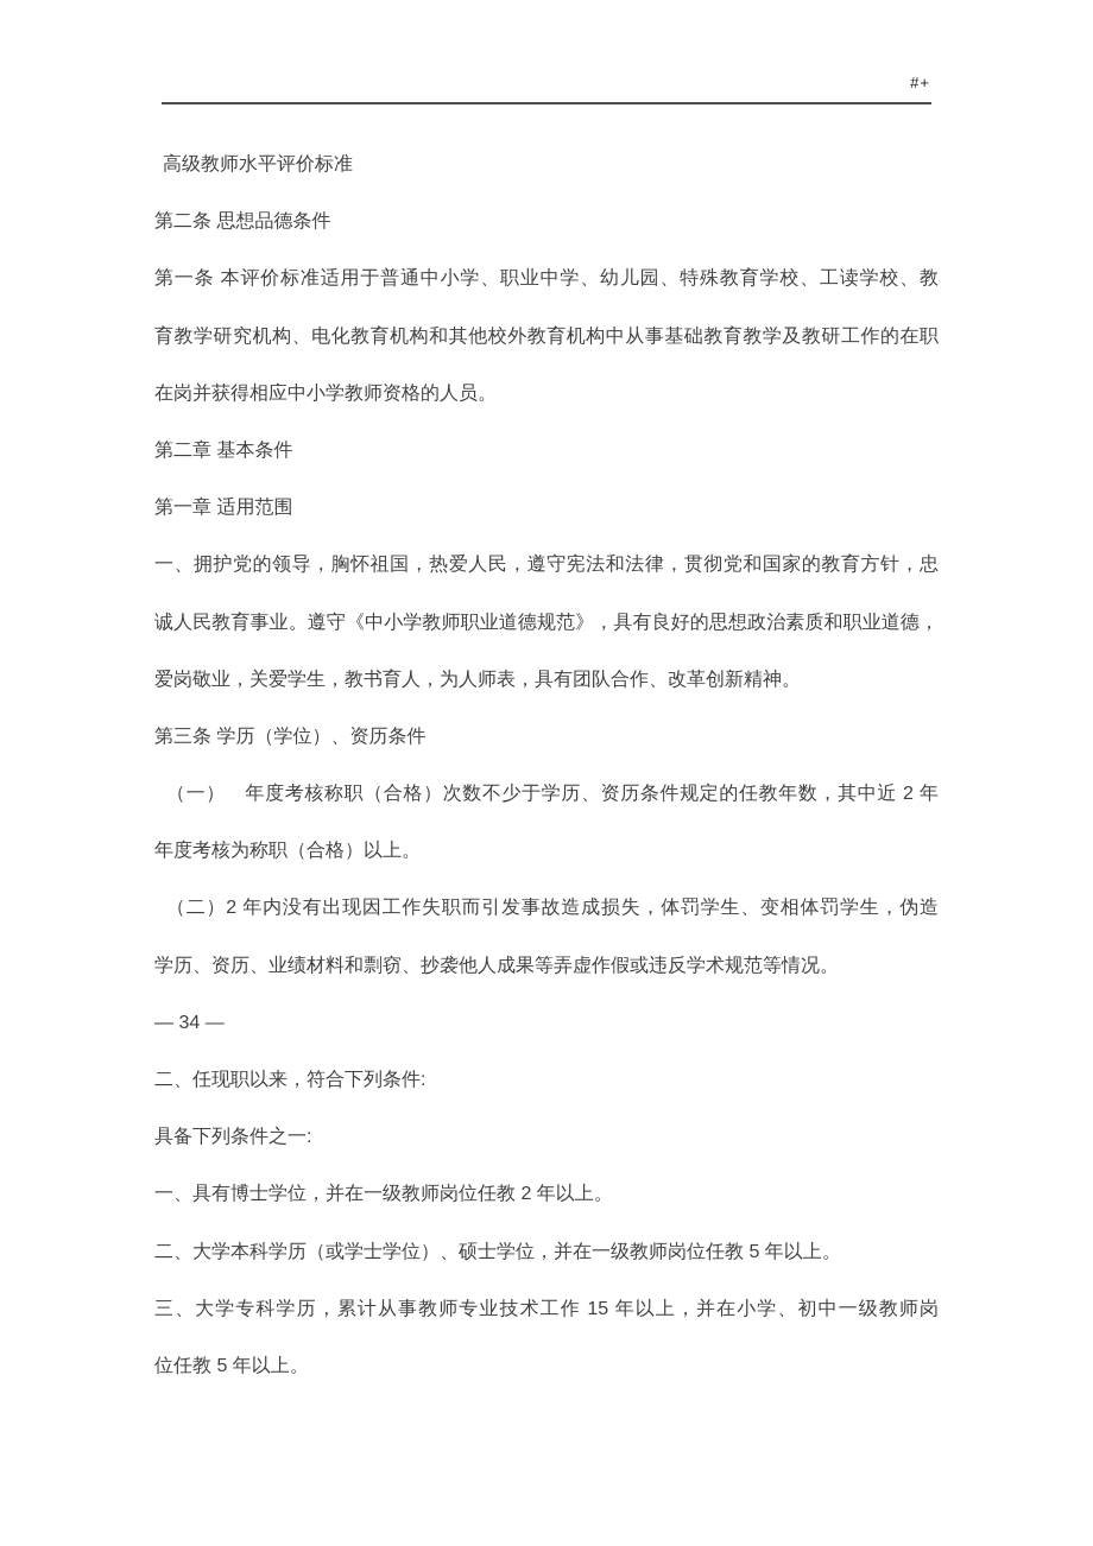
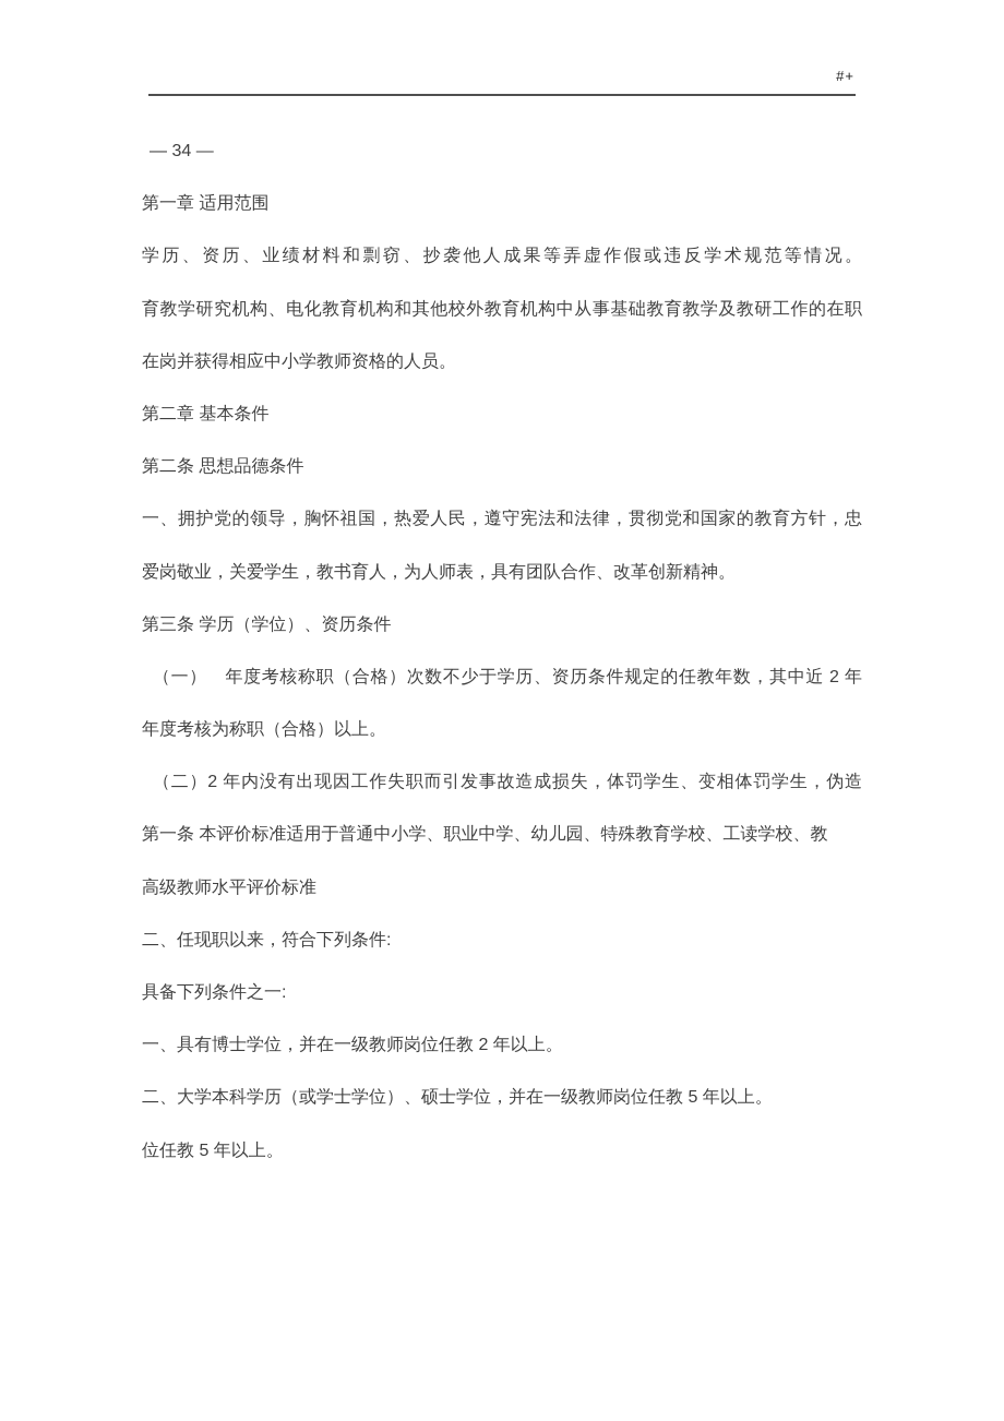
  #+
- 高级教师水平评价标准
+ — 34 —
- 第二条 思想品德条件
+ 第一章 适用范围
- 第一条 本评价标准适用于普通中小学、职业中学、幼儿园、特殊教育学校、工读学校、教
+ 学历、资历、业绩材料和剽窃、抄袭他人成果等弄虚作假或违反学术规范等情况。
  育教学研究机构、电化教育机构和其他校外教育机构中从事基础教育教学及教研工作的在职
  在岗并获得相应中小学教师资格的人员。
  第二章 基本条件
- 第一章 适用范围
+ 第二条 思想品德条件
  一、拥护党的领导，胸怀祖国，热爱人民，遵守宪法和法律，贯彻党和国家的教育方针，忠
- 诚人民教育事业。遵守《中小学教师职业道德规范》，具有良好的思想政治素质和职业道德，
  爱岗敬业，关爱学生，教书育人，为人师表，具有团队合作、改革创新精神。
  第三条 学历（学位）、资历条件
  （一） 年度考核称职（合格）次数不少于学历、资历条件规定的任教年数，其中近 2 年
  年度考核为称职（合格）以上。
  （二）2 年内没有出现因工作失职而引发事故造成损失，体罚学生、变相体罚学生，伪造
- 学历、资历、业绩材料和剽窃、抄袭他人成果等弄虚作假或违反学术规范等情况。
+ 第一条 本评价标准适用于普通中小学、职业中学、幼儿园、特殊教育学校、工读学校、教
- — 34 —
+ 高级教师水平评价标准
  二、任现职以来，符合下列条件:
  具备下列条件之一:
  一、具有博士学位，并在一级教师岗位任教 2 年以上。
  二、大学本科学历（或学士学位）、硕士学位，并在一级教师岗位任教 5 年以上。
- 三、大学专科学历，累计从事教师专业技术工作 15 年以上，并在小学、初中一级教师岗
  位任教 5 年以上。
